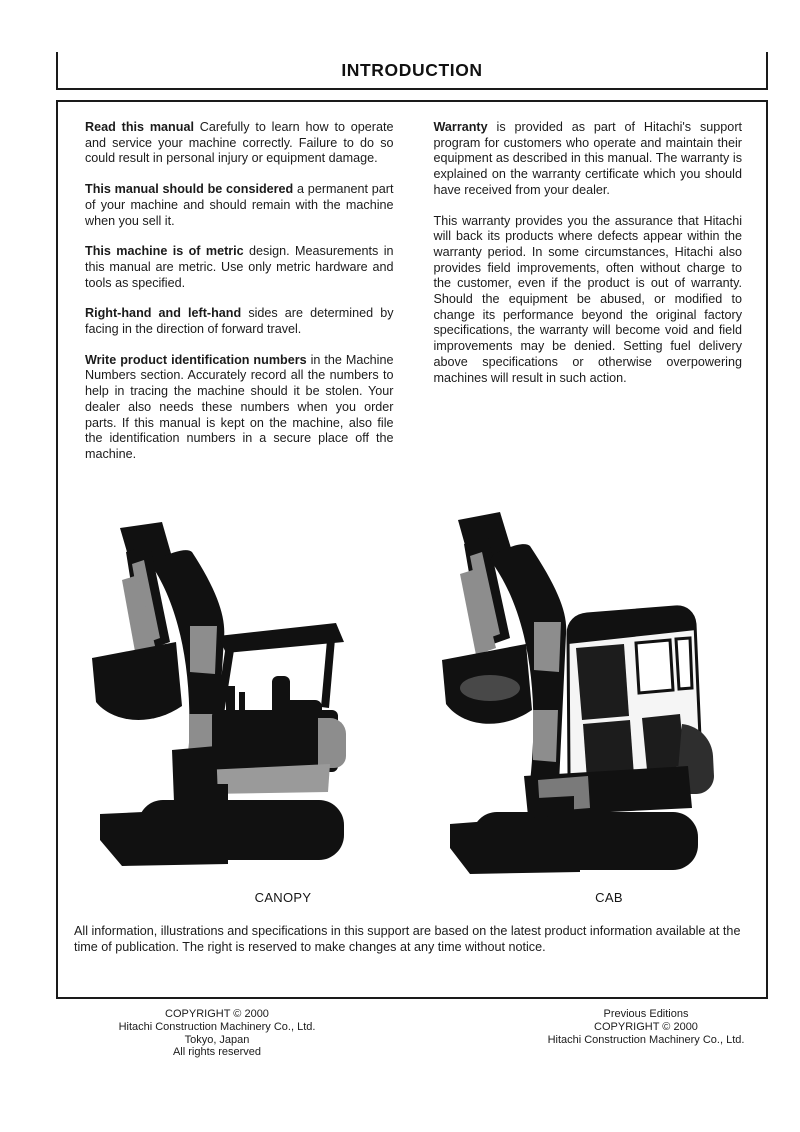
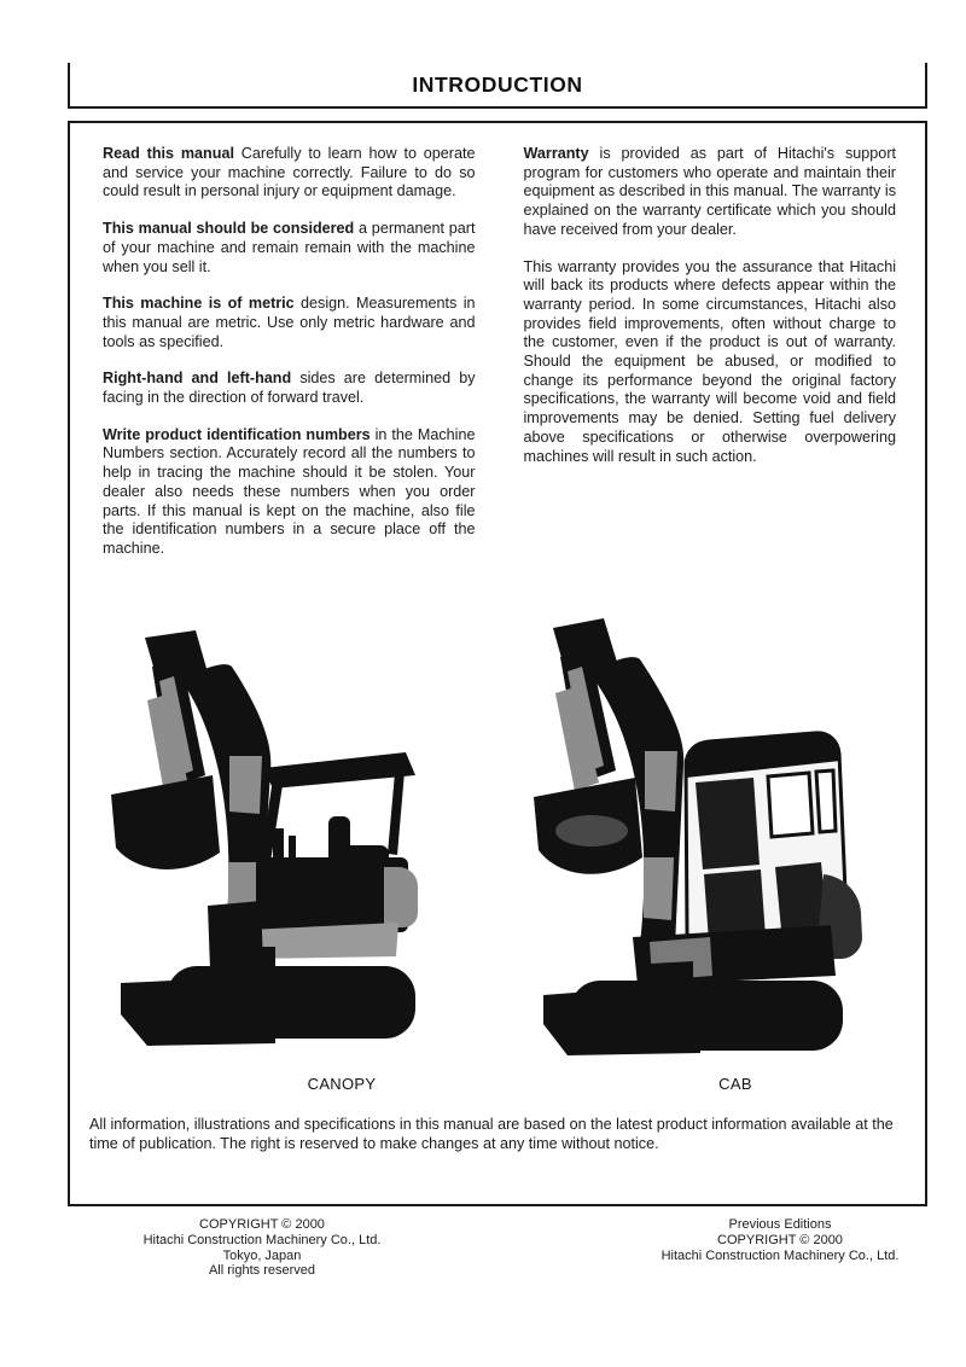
  INTRODUCTION
  Read this manual Carefully to learn how to operate and service your machine correctly. Failure to do so could result in personal injury or equipment damage.
- This manual should be considered a permanent part of your machine and should remain with the machine when you sell it.
+ This manual should be considered a permanent part of your machine and remain remain with the machine when you sell it.
  This machine is of metric design. Measurements in this manual are metric. Use only metric hardware and tools as specified.
  Right-hand and left-hand sides are determined by facing in the direction of forward travel.
  Write product identification numbers in the Machine Numbers section. Accurately record all the numbers to help in tracing the machine should it be stolen. Your dealer also needs these numbers when you order parts. If this manual is kept on the machine, also file the identification numbers in a secure place off the machine.
  Warranty is provided as part of Hitachi's support program for customers who operate and maintain their equipment as described in this manual. The warranty is explained on the warranty certificate which you should have received from your dealer.
  This warranty provides you the assurance that Hitachi will back its products where defects appear within the warranty period. In some circumstances, Hitachi also provides field improvements, often without charge to the customer, even if the product is out of warranty. Should the equipment be abused, or modified to change its performance beyond the original factory specifications, the warranty will become void and field improvements may be denied. Setting fuel delivery above specifications or otherwise overpowering machines will result in such action.
  CANOPY
  CAB
- All information, illustrations and specifications in this support are based on the latest product information available at the time of publication. The right is reserved to make changes at any time without notice.
+ All information, illustrations and specifications in this manual are based on the latest product information available at the time of publication. The right is reserved to make changes at any time without notice.
  COPYRIGHT © 2000
  Hitachi Construction Machinery Co., Ltd.
  Tokyo, Japan
  All rights reserved
  Previous Editions
  COPYRIGHT © 2000
  Hitachi Construction Machinery Co., Ltd.
